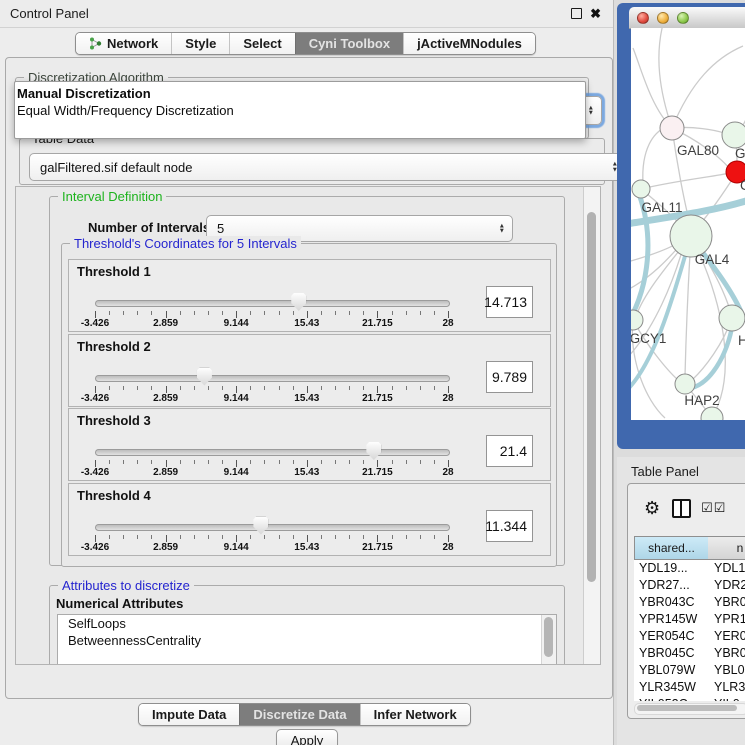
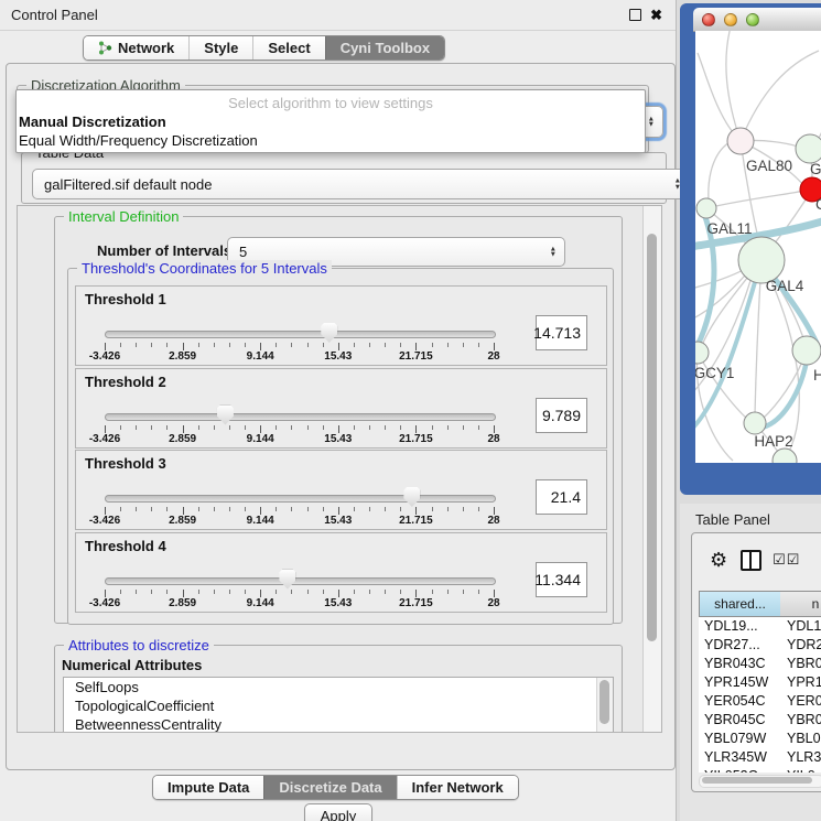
  Control Panel
  ✖
  Network
  Style
  Select
  Cyni Toolbox
- jActiveMNodules
  Discretization Algorithm
+ Select algorithm to view settings
  Manual Discretization
  Equal Width/Frequency Discretization
  galFiltered.sif default node
  Interval Definition
  Number of Interval
  5
  Threshold's Coordinates for 5 Intervals
  Threshold 1
  -3.426
  2.859
  9.144
  15.43
  21.715
  28
  14.713
  Threshold 2
  -3.426
  2.859
  9.144
  15.43
  21.715
  28
  9.789
  Threshold 3
  -3.426
  2.859
  9.144
  15.43
  21.715
  28
  21.4
  Threshold 4
  -3.426
  2.859
  9.144
  15.43
  21.715
  28
  11.344
  Attributes to discretize
  Numerical Attributes
  SelfLoops
+ TopologicalCoefficient
  BetweennessCentrality
  Apply
  Impute Data
  Discretize Data
  Infer Network
  GAL80
  GAL11
  GAL4
  GCY1
  H
  HAP2
  Table Panel
  ⚙
  ☑☑
  shared...
  n
  YDL19...
  YDL1
  YDR27...
  YDR2
  YBR043C
  YBR0
  YPR145W
  YPR1
  YER054C
  YER0
  YBR045C
  YBR0
  YBL079W
  YBL0
  YLR345W
  YLR3
